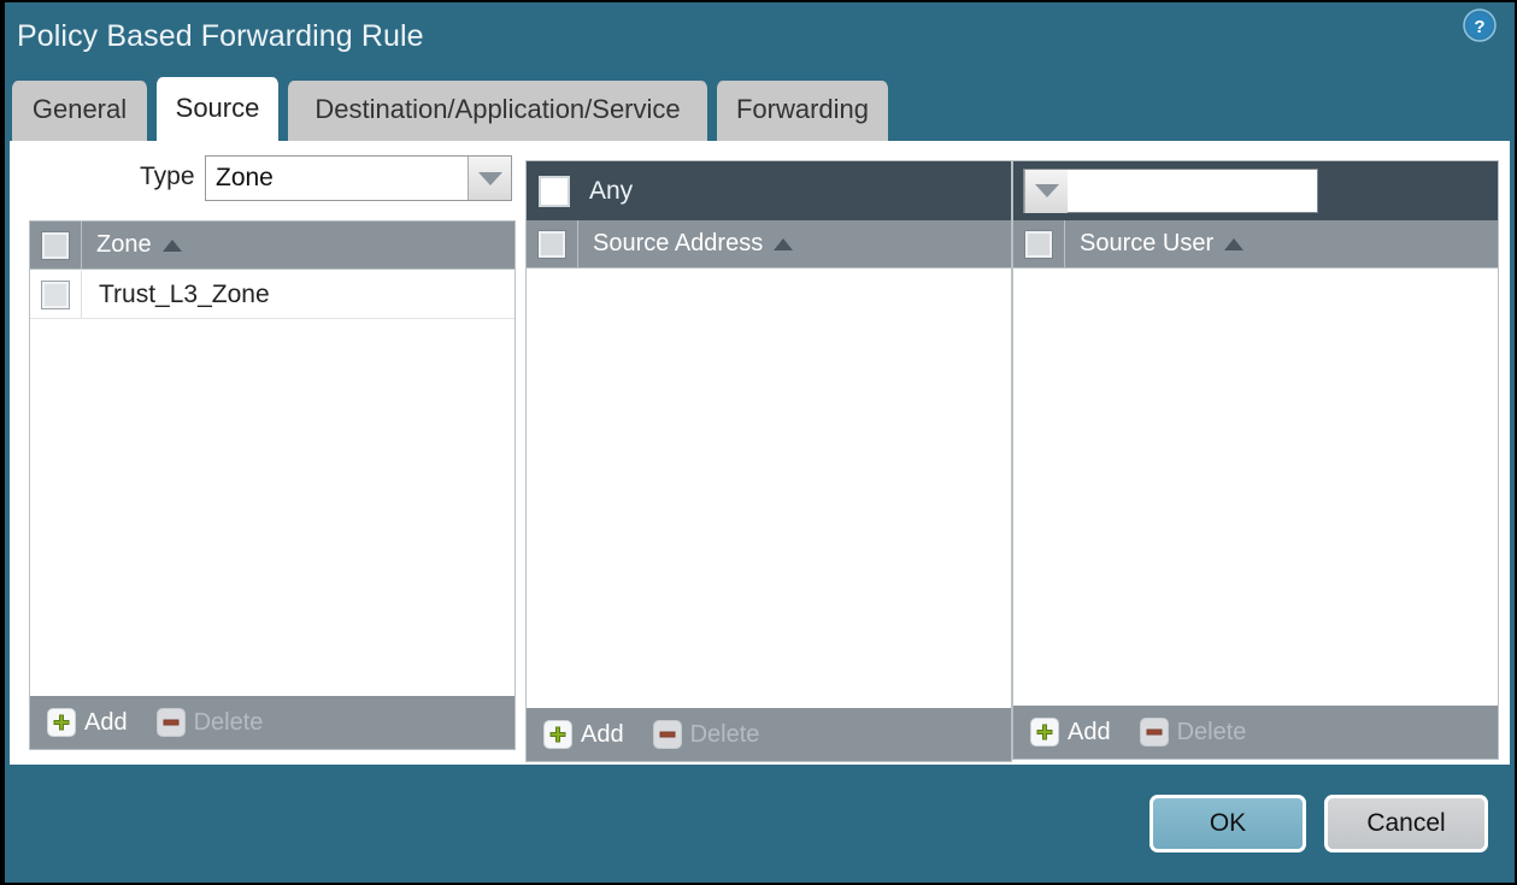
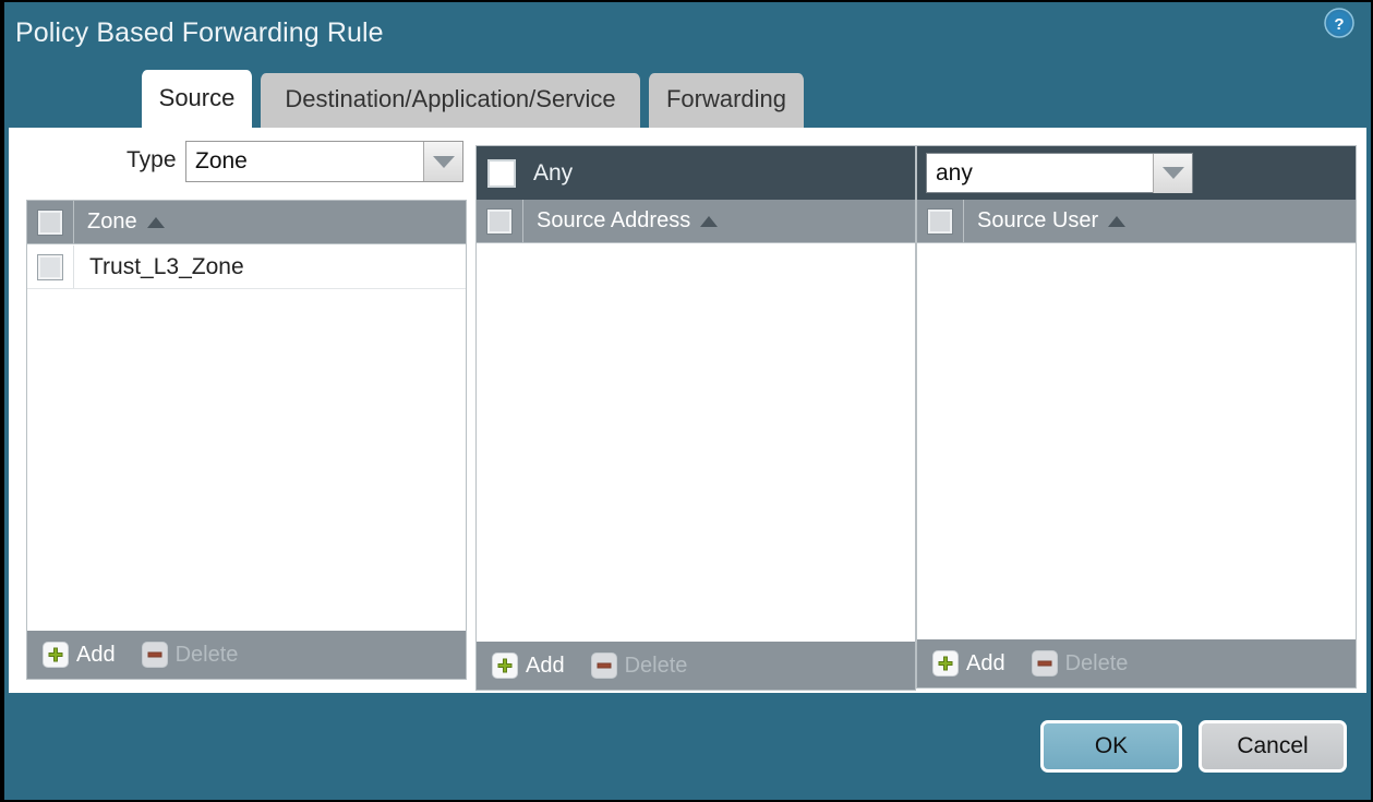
  Policy Based Forwarding Rule
  ?
- General
  Source
  Destination/Application/Service
  Forwarding
  Type
  Zone
  Zone
  Trust_L3_Zone
  Add
  Delete
  Any
  Source Address
  Add
  Delete
+ any
  Source User
  Add
  Delete
  OK
  Cancel
